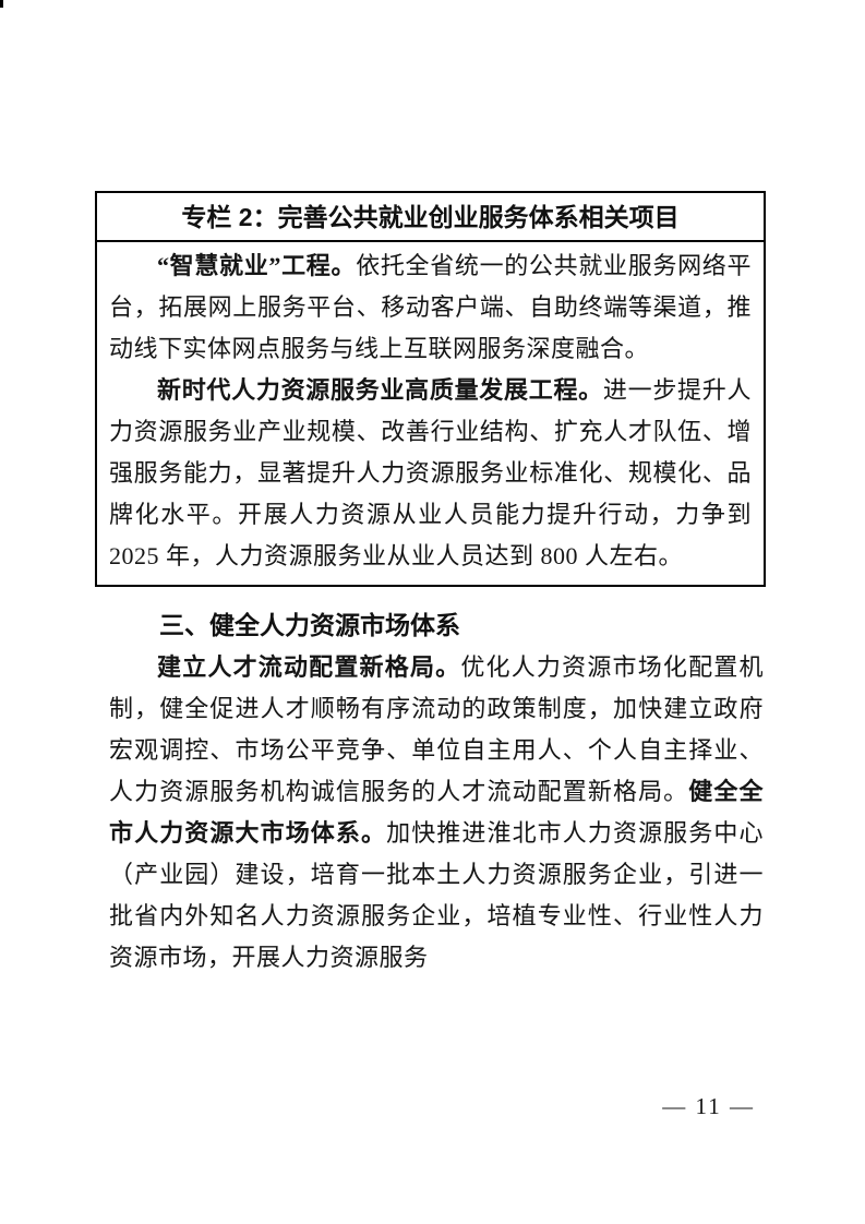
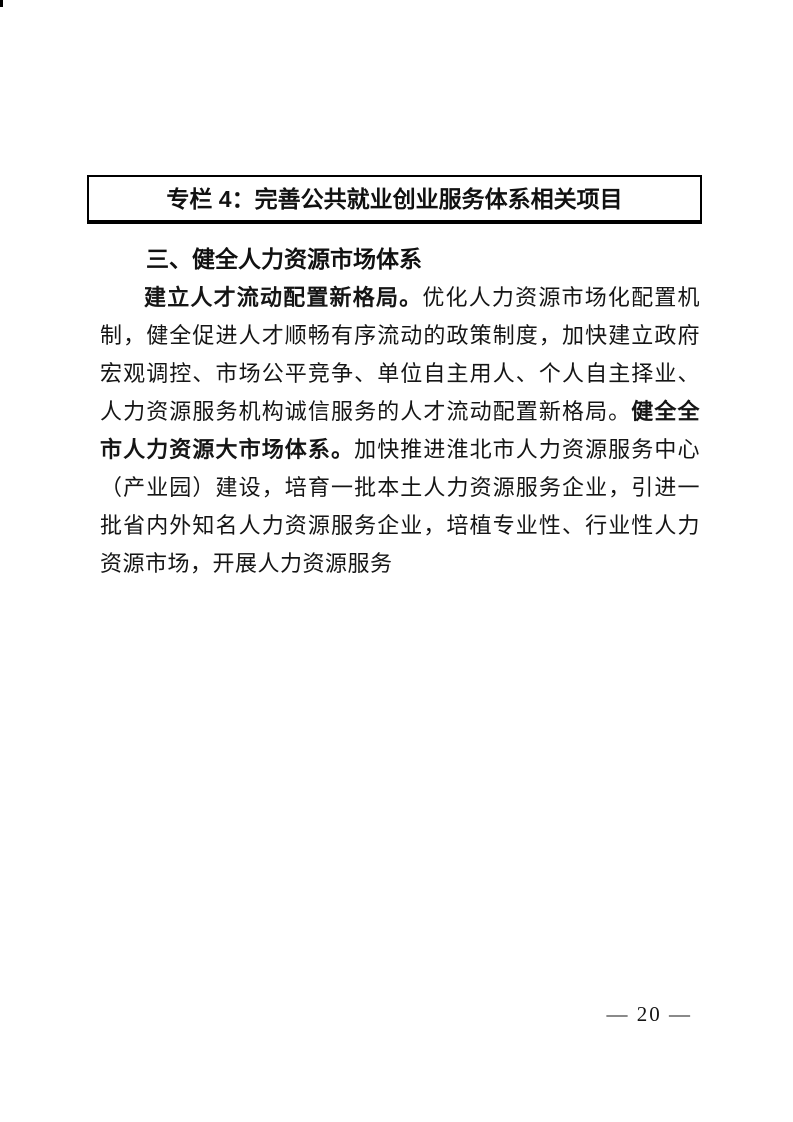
- 专栏 2：完善公共就业创业服务体系相关项目
+ 专栏 4：完善公共就业创业服务体系相关项目
- “智慧就业”工程。依托全省统一的公共就业服务网络平台，拓展网上服务平台、移动客户端、自助终端等渠道，推动线下实体网点服务与线上互联网服务深度融合。
- 新时代人力资源服务业高质量发展工程。进一步提升人力资源服务业产业规模、改善行业结构、扩充人才队伍、增强服务能力，显著提升人力资源服务业标准化、规模化、品牌化水平。开展人力资源从业人员能力提升行动，力争到 2025 年，人力资源服务业从业人员达到 800 人左右。
  三、健全人力资源市场体系
  建立人才流动配置新格局。优化人力资源市场化配置机制，健全促进人才顺畅有序流动的政策制度，加快建立政府宏观调控、市场公平竞争、单位自主用人、个人自主择业、人力资源服务机构诚信服务的人才流动配置新格局。健全全市人力资源大市场体系。加快推进淮北市人力资源服务中心（产业园）建设，培育一批本土人力资源服务企业，引进一批省内外知名人力资源服务企业，培植专业性、行业性人力资源市场，开展人力资源服务
- — 11 —
+ — 20 —
